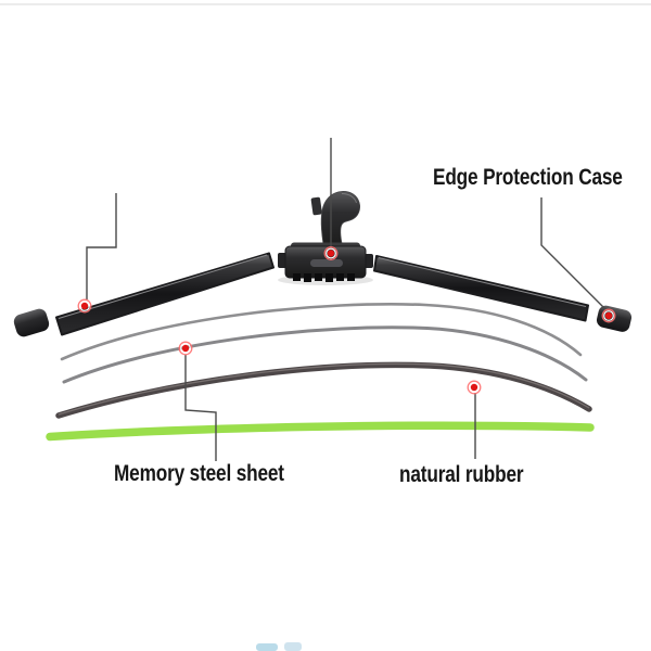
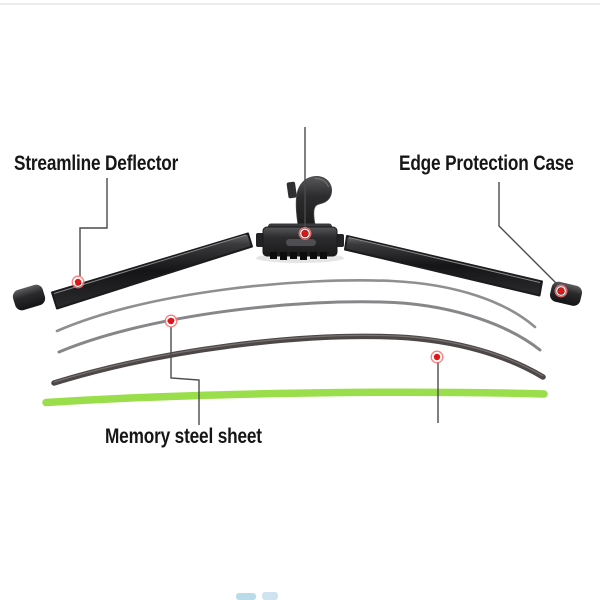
+ Streamline Deflector
  Edge Protection Case
  Memory steel sheet
- natural rubber
